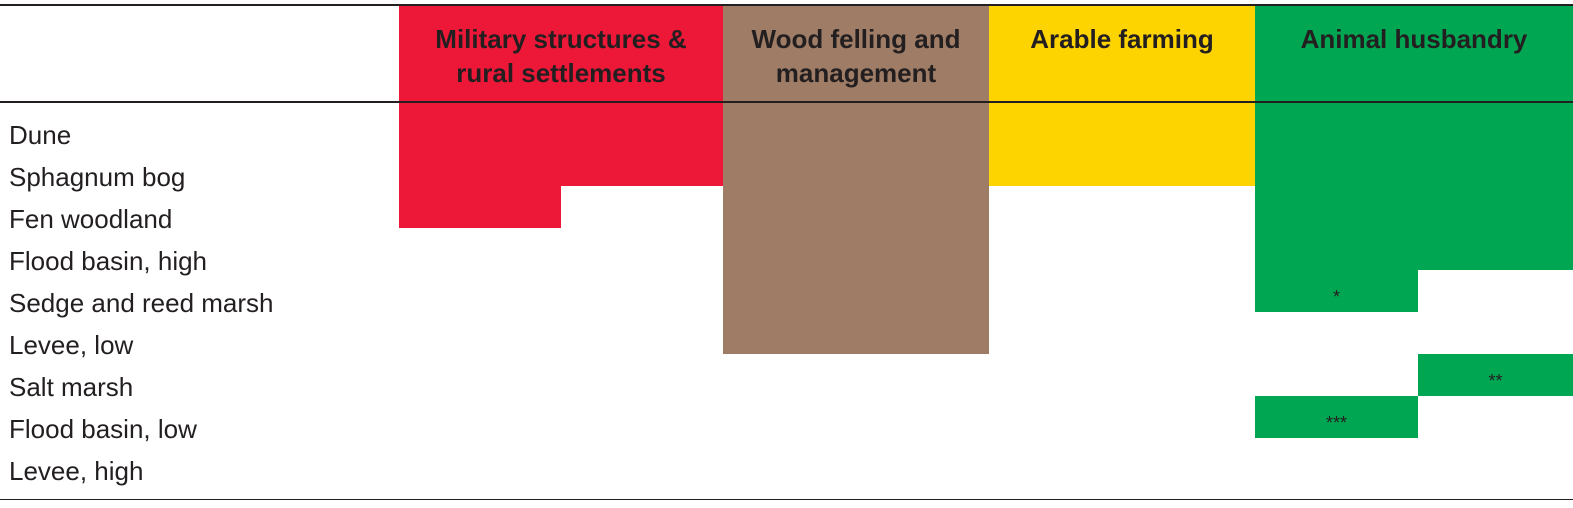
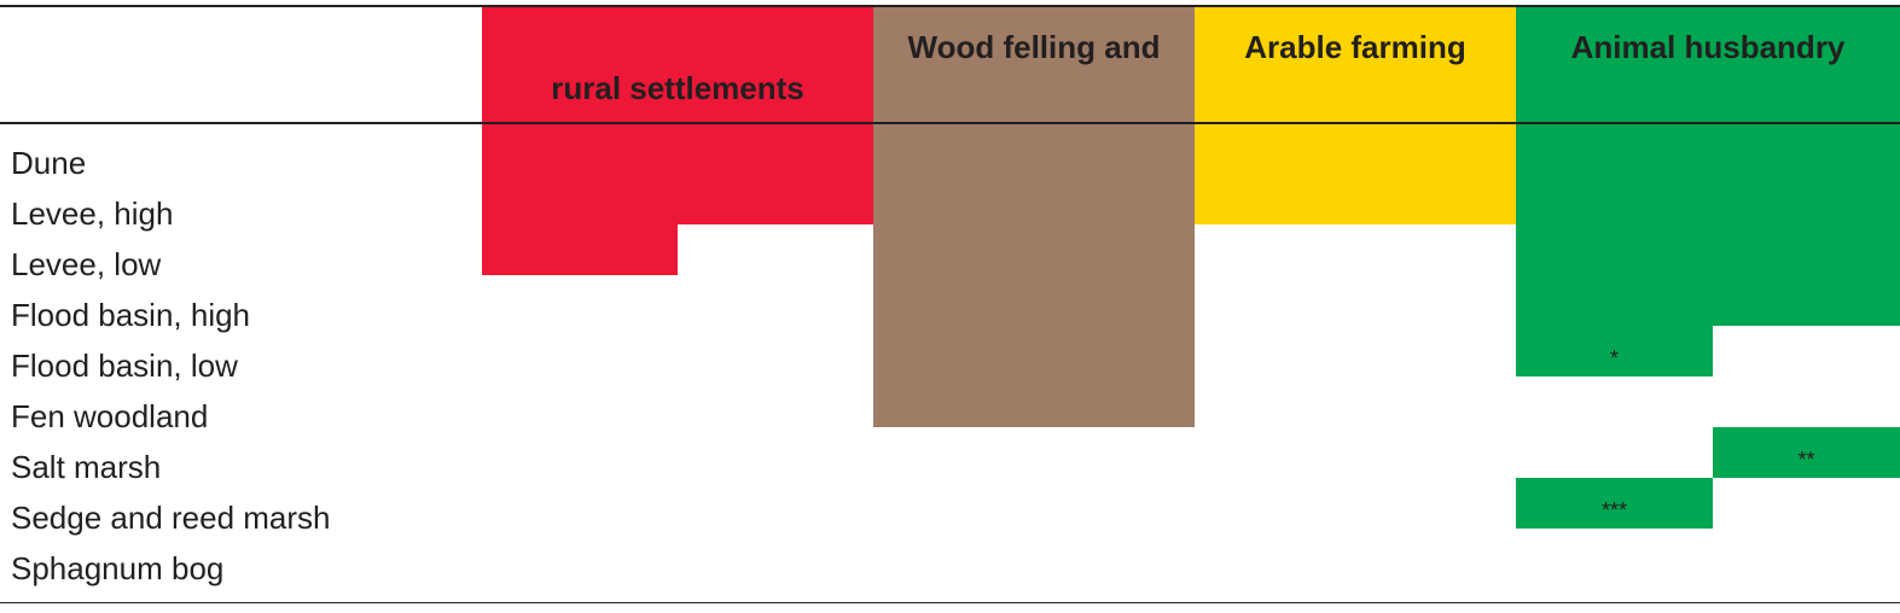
- Military structures &
  rural settlements
  Wood felling and
- management
  Arable farming
  Animal husbandry
  Dune
- Sphagnum bog
+ Levee, high
- Fen woodland
+ Levee, low
  Flood basin, high
- Sedge and reed marsh
+ Flood basin, low
- Levee, low
+ Fen woodland
  Salt marsh
- Flood basin, low
+ Sedge and reed marsh
- Levee, high
+ Sphagnum bog
  *
  **
  ***
